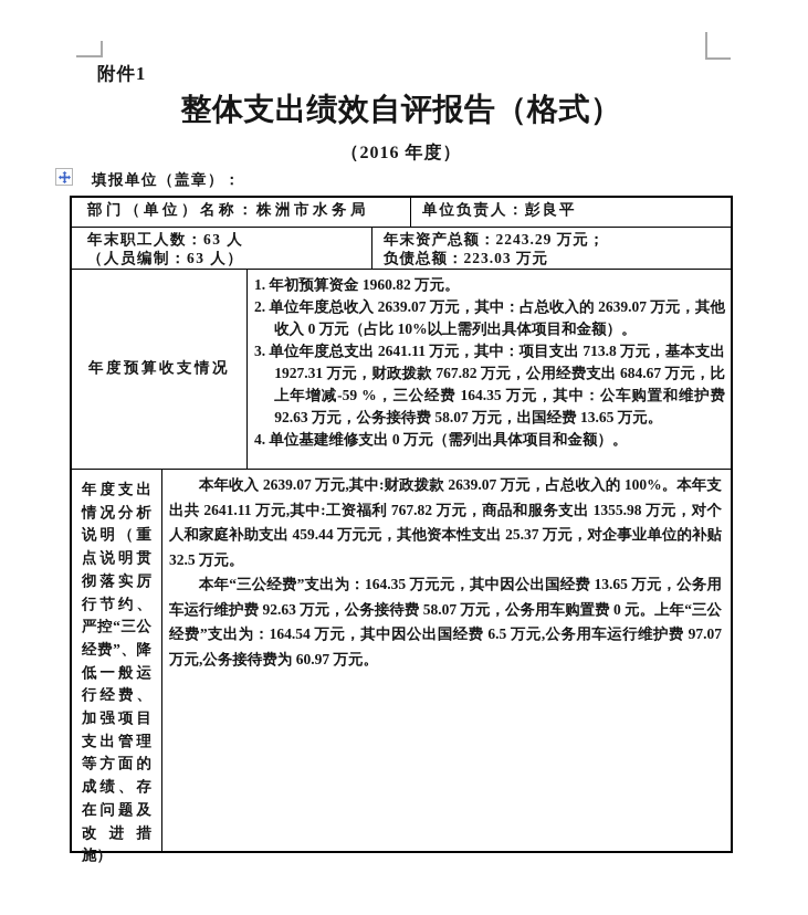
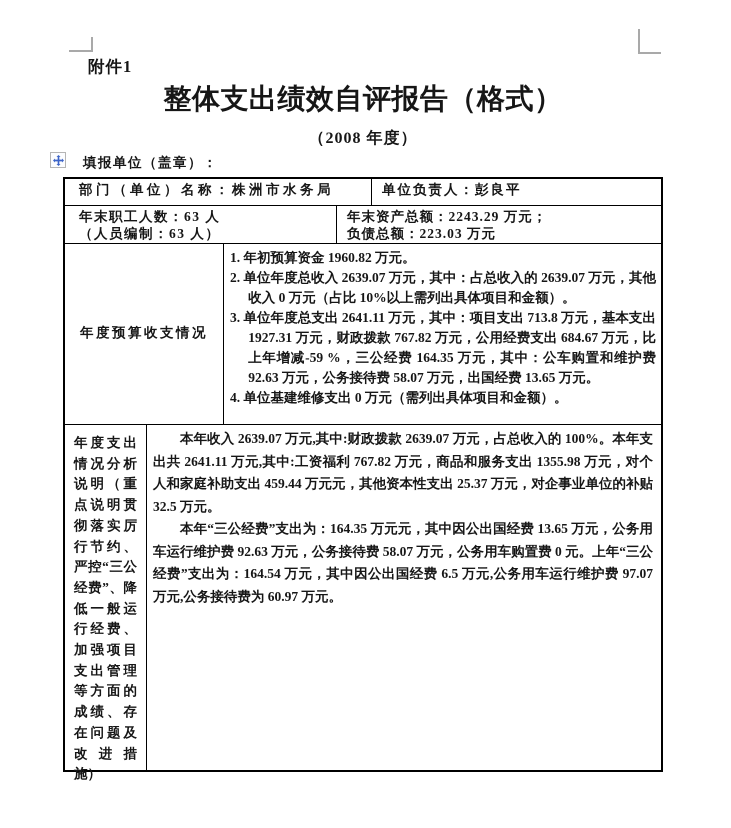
  附件1
  整体支出绩效自评报告（格式）
- （2016 年度）
+ （2008 年度）
  填报单位（盖章）：
  部门（单位）名称：株洲市水务局
  单位负责人：彭良平
  年末职工人数：63 人
  （人员编制：63 人）
  年末资产总额：2243.29 万元；
  负债总额：223.03 万元
  年度预算收支情况
  1. 年初预算资金 1960.82 万元。
  2. 单位年度总收入 2639.07 万元，其中：占总收入的 2639.07 万元，其他收入 0 万元（占比 10%以上需列出具体项目和金额）。
  3. 单位年度总支出 2641.11 万元，其中：项目支出 713.8 万元，基本支出 1927.31 万元，财政拨款 767.82 万元，公用经费支出 684.67 万元，比上年增减-59 %，三公经费 164.35 万元，其中：公车购置和维护费 92.63 万元，公务接待费 58.07 万元，出国经费 13.65 万元。
  4. 单位基建维修支出 0 万元（需列出具体项目和金额）。
  年度支出情况分析说明（重点说明贯彻落实厉行节约、严控“三公经费”、降低一般运行经费、加强项目支出管理等方面的成绩、存在问题及改进措施）
  本年收入 2639.07 万元,其中:财政拨款 2639.07 万元，占总收入的 100%。本年支出共 2641.11 万元,其中:工资福利 767.82 万元，商品和服务支出 1355.98 万元，对个人和家庭补助支出 459.44 万元元，其他资本性支出 25.37 万元，对企事业单位的补贴 32.5 万元。
  本年“三公经费”支出为：164.35 万元元，其中因公出国经费 13.65 万元，公务用车运行维护费 92.63 万元，公务接待费 58.07 万元，公务用车购置费 0 元。上年“三公经费”支出为：164.54 万元，其中因公出国经费 6.5 万元,公务用车运行维护费 97.07 万元,公务接待费为 60.97 万元。
